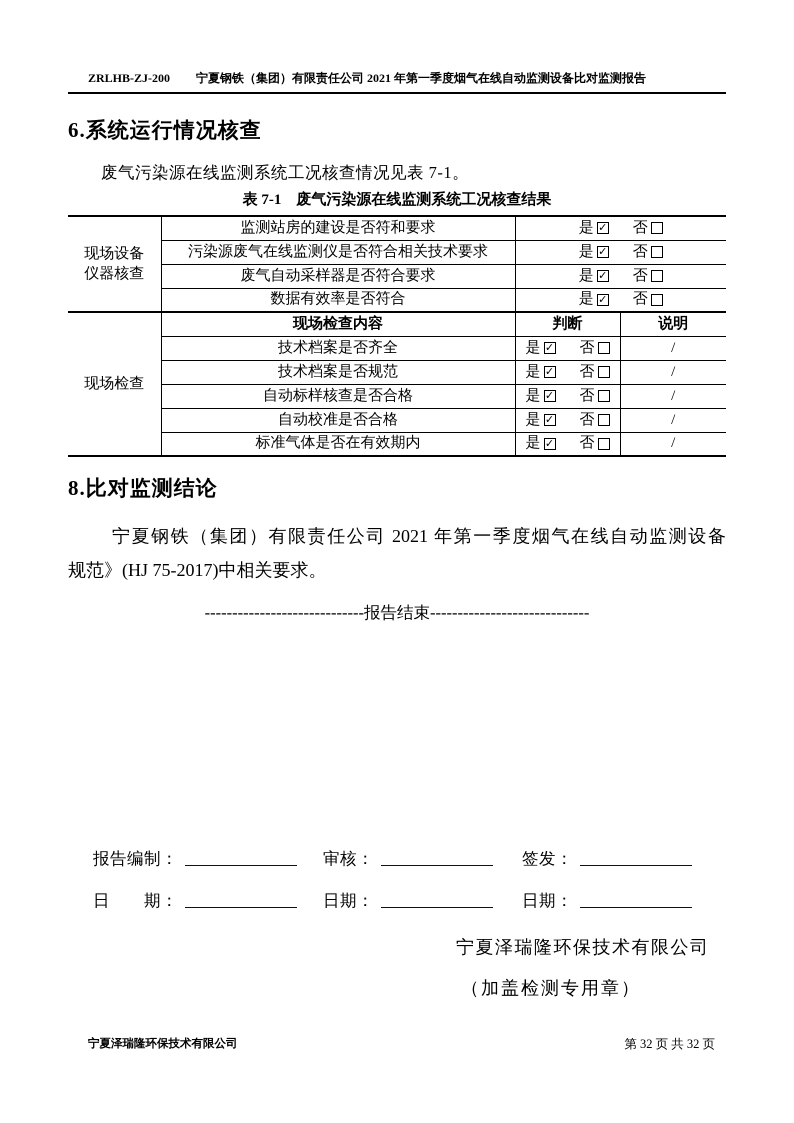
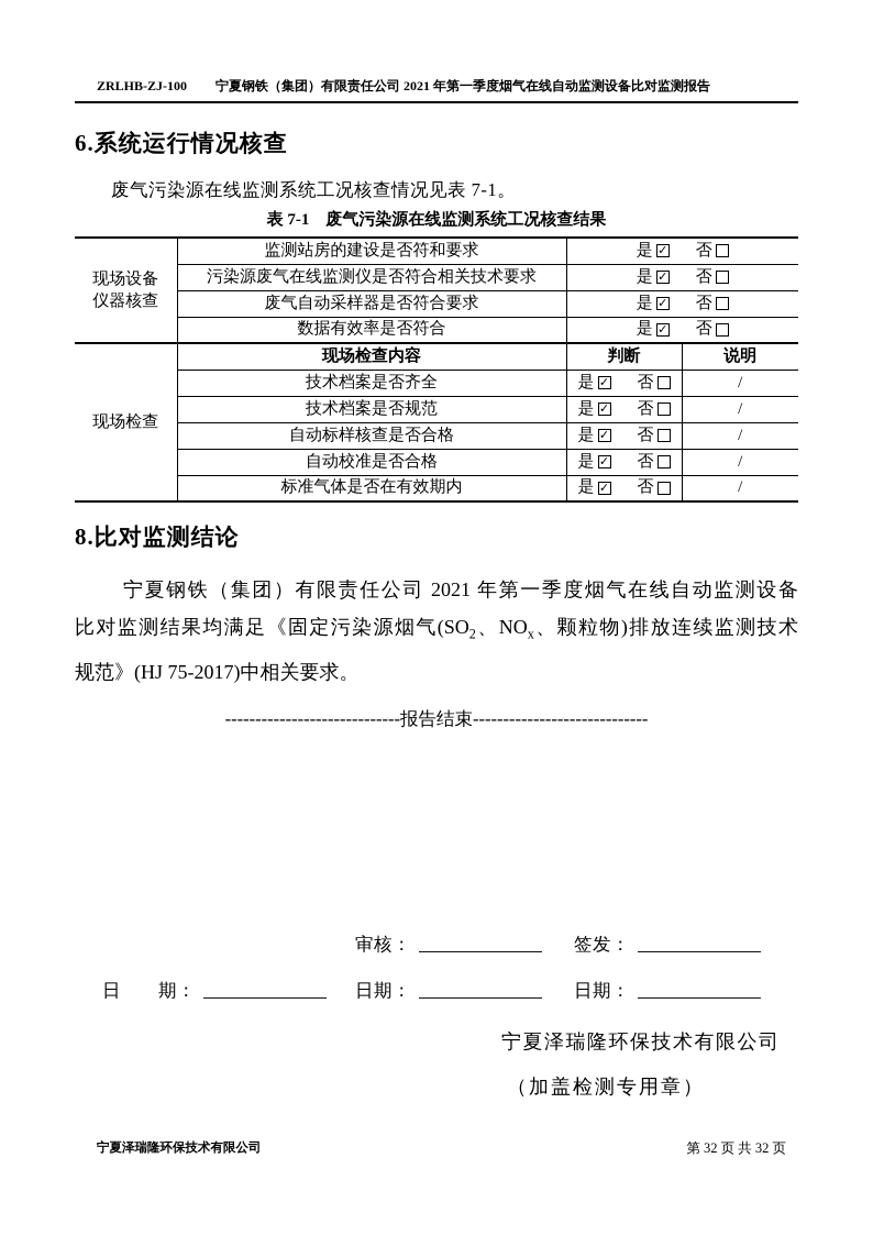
- ZRLHB-ZJ-200
+ ZRLHB-ZJ-100
  宁夏钢铁（集团）有限责任公司 2021 年第一季度烟气在线自动监测设备比对监测报告
  6.系统运行情况核查
  废气污染源在线监测系统工况核查情况见表 7-1。
  表 7-1 废气污染源在线监测系统工况核查结果
  现场设备 仪器核查	监测站房的建设是否符和要求	是 ✓ 否
  污染源废气在线监测仪是否符合相关技术要求	是 ✓ 否
  废气自动采样器是否符合要求	是 ✓ 否
  数据有效率是否符合	是 ✓ 否
  现场检查	现场检查内容	判断	说明
  技术档案是否齐全	是 ✓ 否	/
  技术档案是否规范	是 ✓ 否	/
  自动标样核查是否合格	是 ✓ 否	/
  自动校准是否合格	是 ✓ 否	/
  标准气体是否在有效期内	是 ✓ 否	/
  8.比对监测结论
  宁夏钢铁（集团）有限责任公司 2021 年第一季度烟气在线自动监测设备
+ 比对监测结果均满足《固定污染源烟气(SO2、NOx、颗粒物)排放连续监测技术
  规范》(HJ 75-2017)中相关要求。
  -----------------------------报告结束-----------------------------
- 报告编制：
  审核：
  签发：
  日 期：
  日期：
  日期：
  宁夏泽瑞隆环保技术有限公司
  （加盖检测专用章）
  宁夏泽瑞隆环保技术有限公司
  第 32 页 共 32 页
